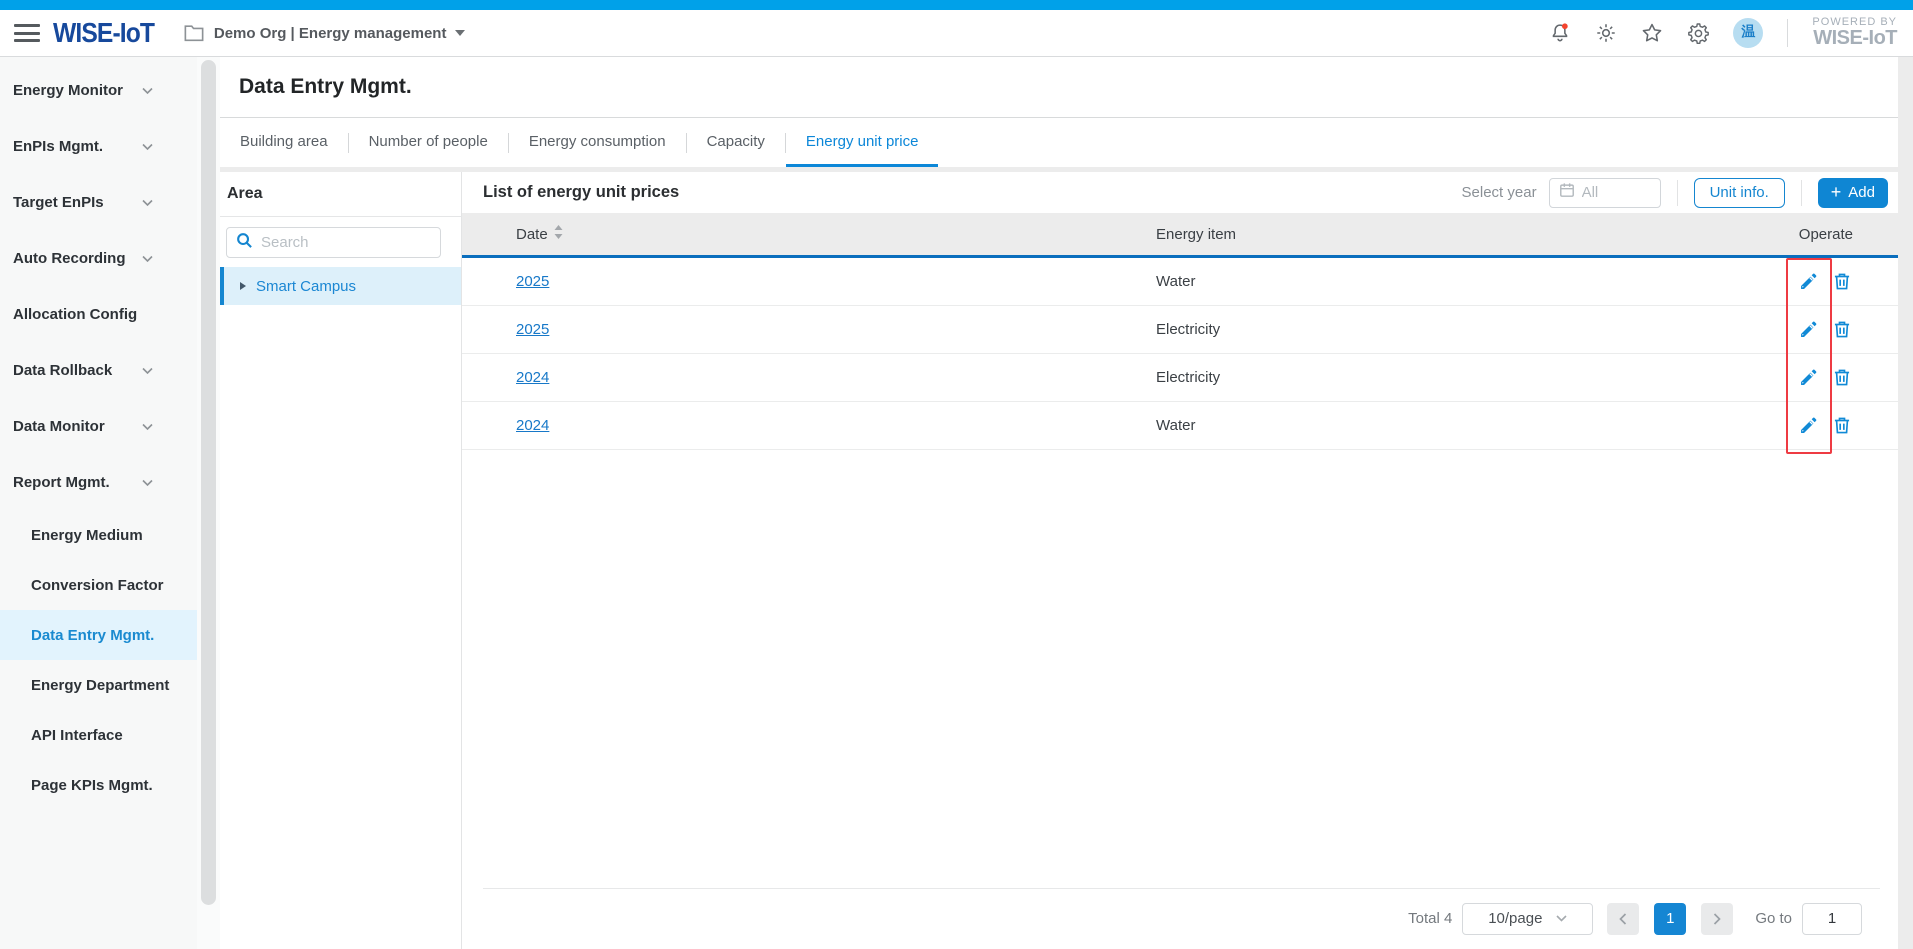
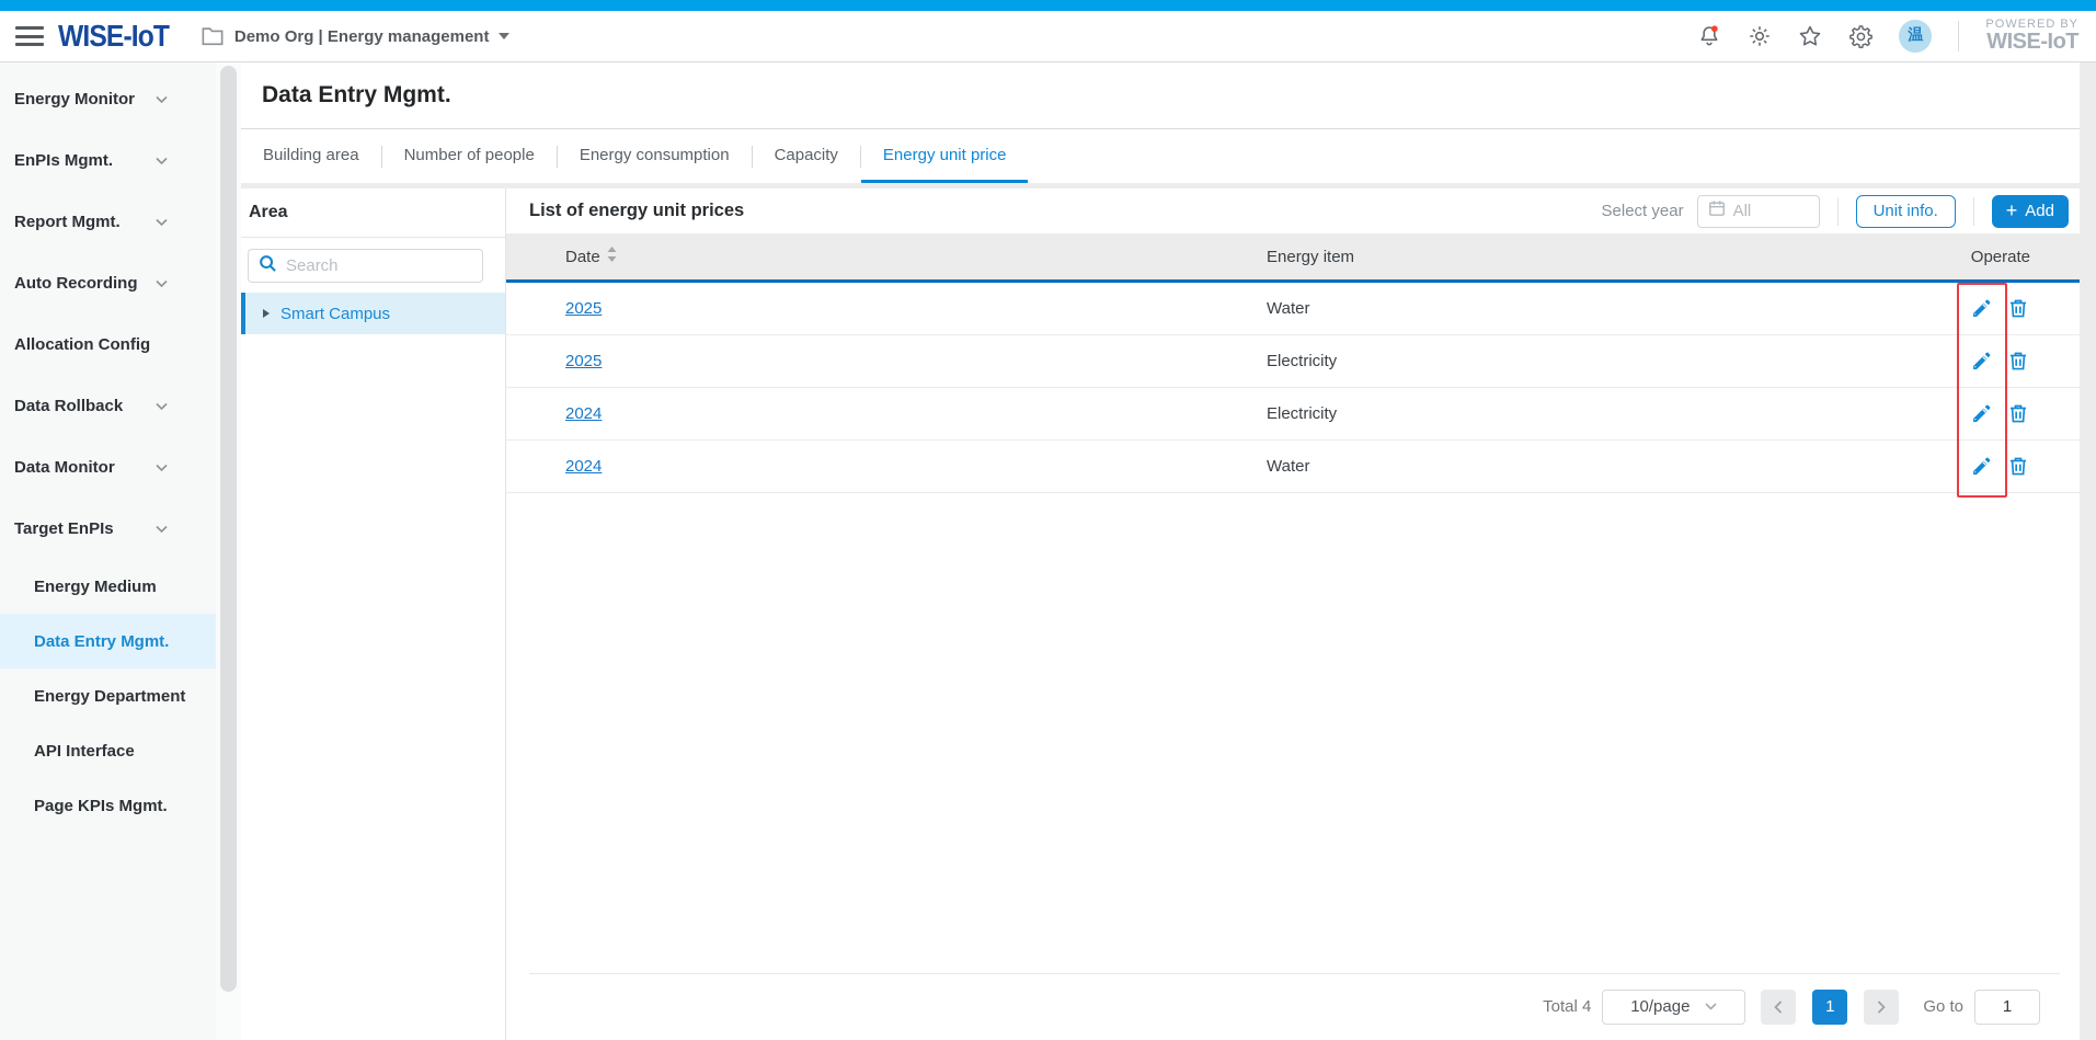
  WISE-IoT
  Demo Org | Energy management
  温
  POWERED BY
  WISE-IoT
  Energy Monitor
  EnPIs Mgmt.
- Target EnPIs
+ Report Mgmt.
  Auto Recording
  Allocation Config
  Data Rollback
  Data Monitor
- Report Mgmt.
+ Target EnPIs
  Energy Medium
- Conversion Factor
  Data Entry Mgmt.
  Energy Department
  API Interface
  Page KPIs Mgmt.
  Data Entry Mgmt.
  Building area
  Number of people
  Energy consumption
  Capacity
  Energy unit price
  Area
  Search
  Smart Campus
  List of energy unit prices
  Select year
  All
  Unit info.
  +
  Add
  Date
  Energy item
  Operate
  2025
  Water
  2025
  Electricity
  2024
  Electricity
  2024
  Water
  Total 4
  10/page
  1
  Go to
  1
